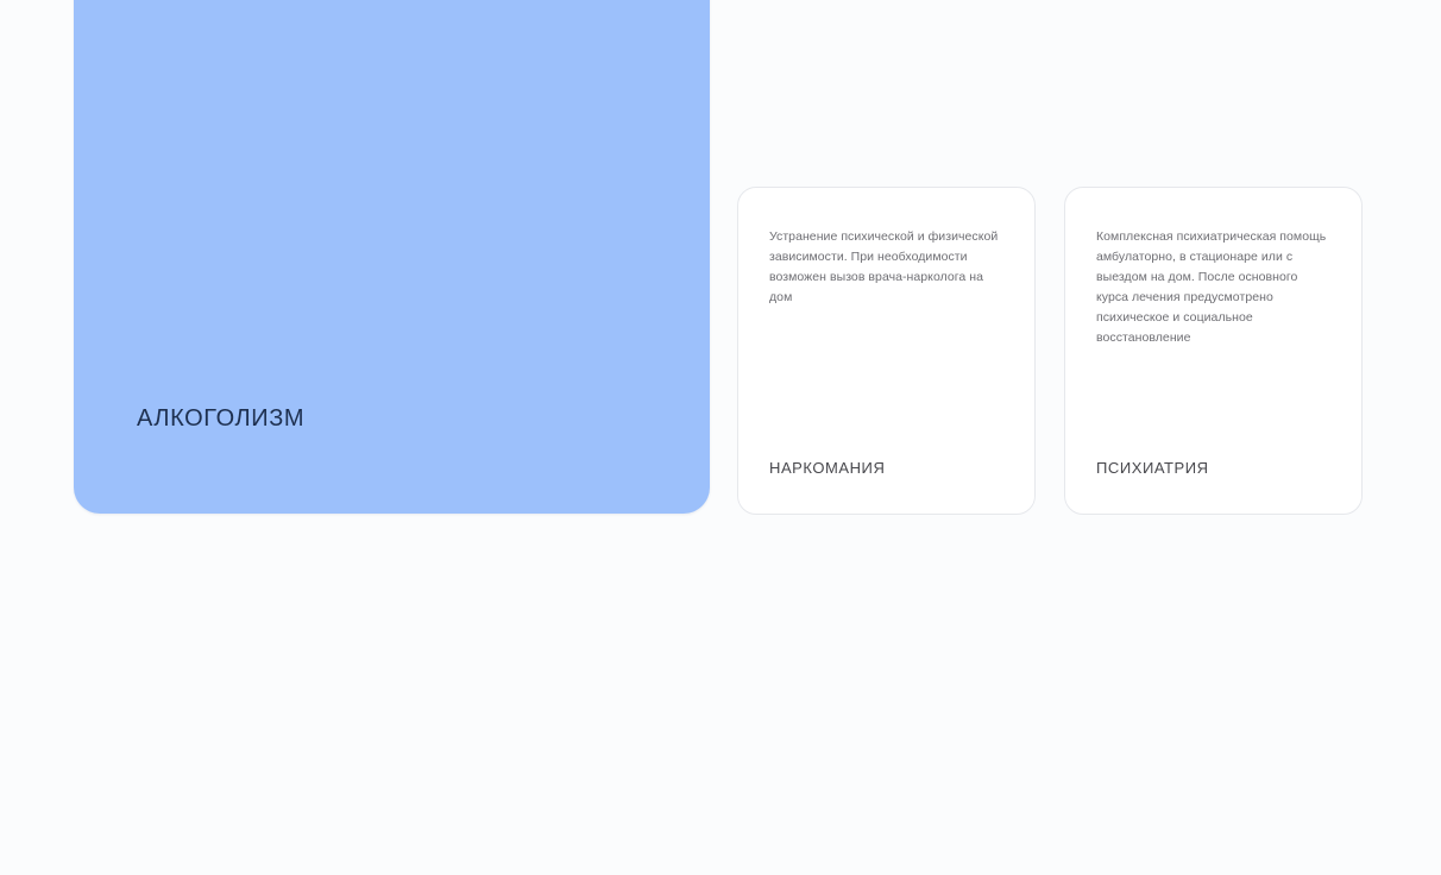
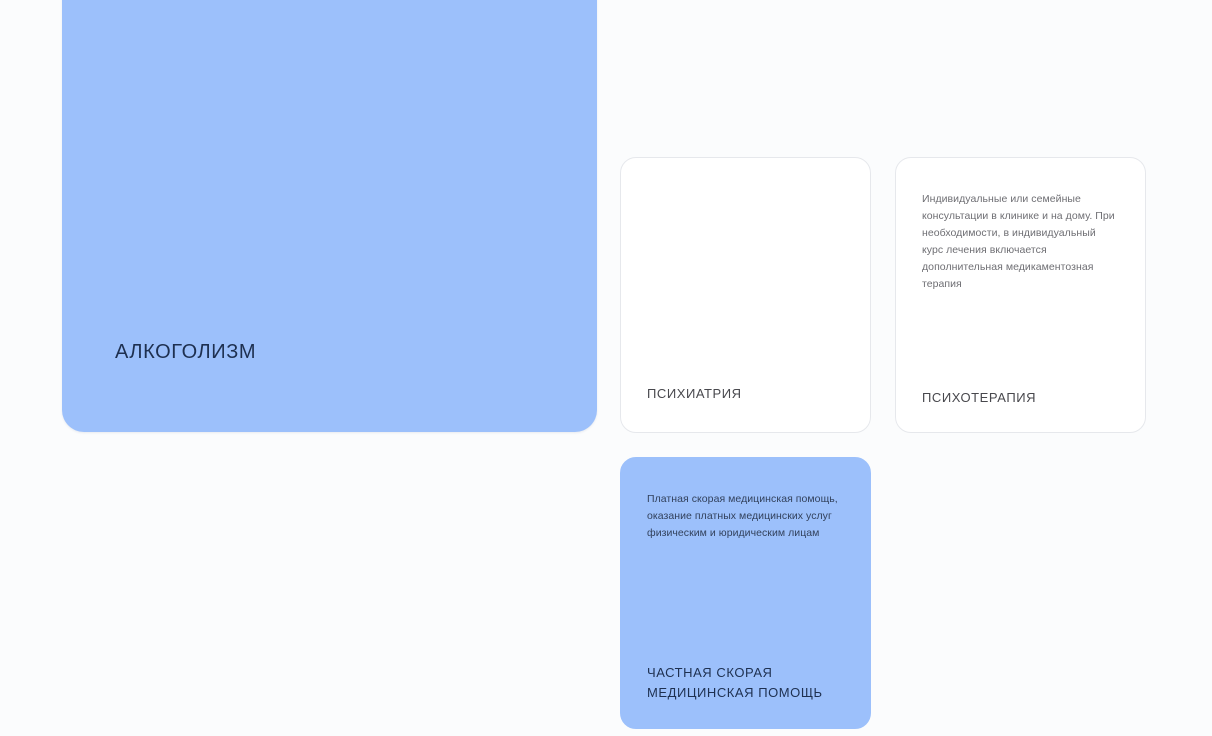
  АЛКОГОЛИЗМ
- Устранение психической и физической зависимости. При необходимости возможен вызов врача-нарколога на дом
- НАРКОМАНИЯ
- Комплексная психиатрическая помощь амбулаторно, в стационаре или с выездом на дом. После основного курса лечения предусмотрено психическое и социальное восстановление
  ПСИХИАТРИЯ
+ Индивидуальные или семейные консультации в клинике и на дому. При необходимости, в индивидуальный курс лечения включается дополнительная медикаментозная терапия
+ ПСИХОТЕРАПИЯ
+ Платная скорая медицинская помощь, оказание платных медицинских услуг физическим и юридическим лицам
+ ЧАСТНАЯ СКОРАЯ МЕДИЦИНСКАЯ ПОМОЩЬ
